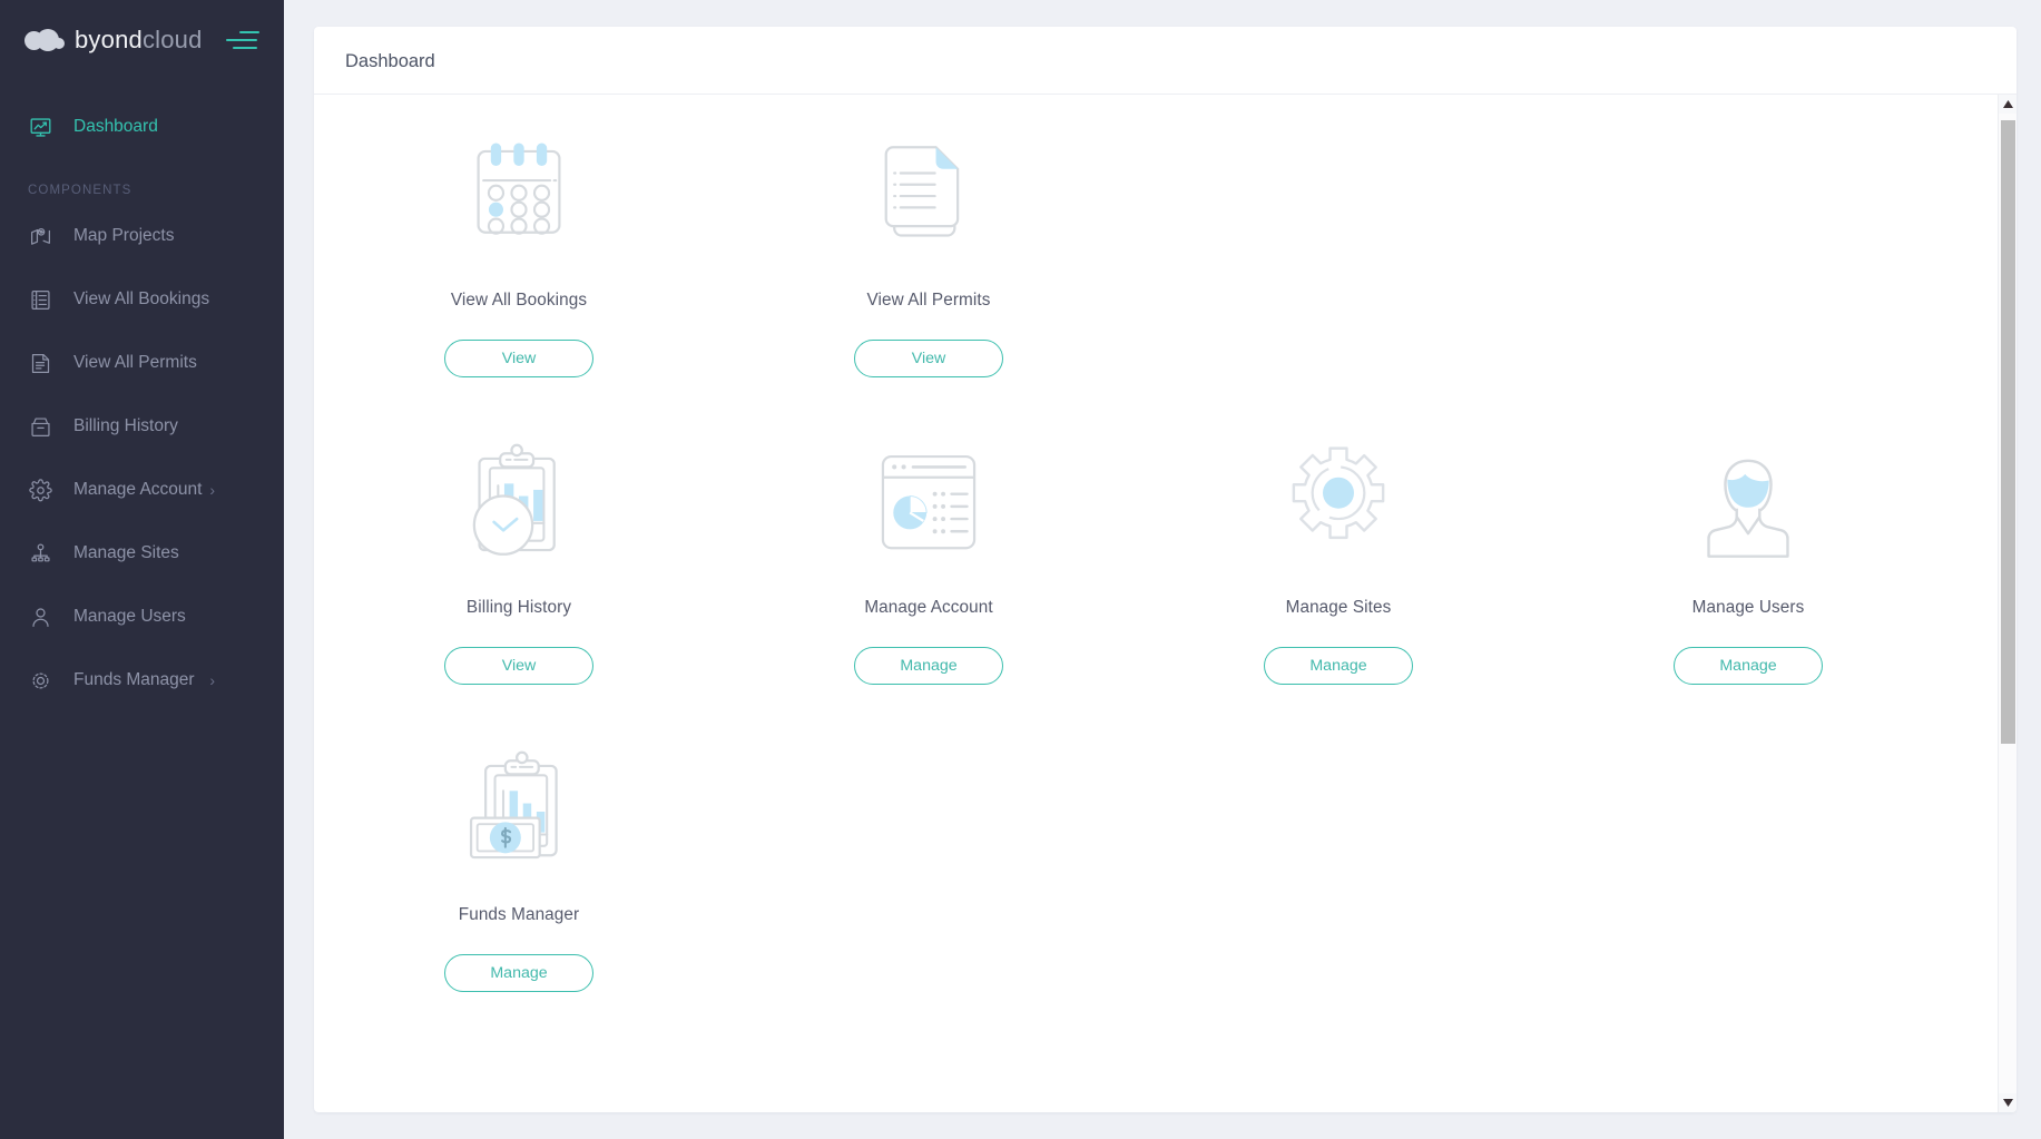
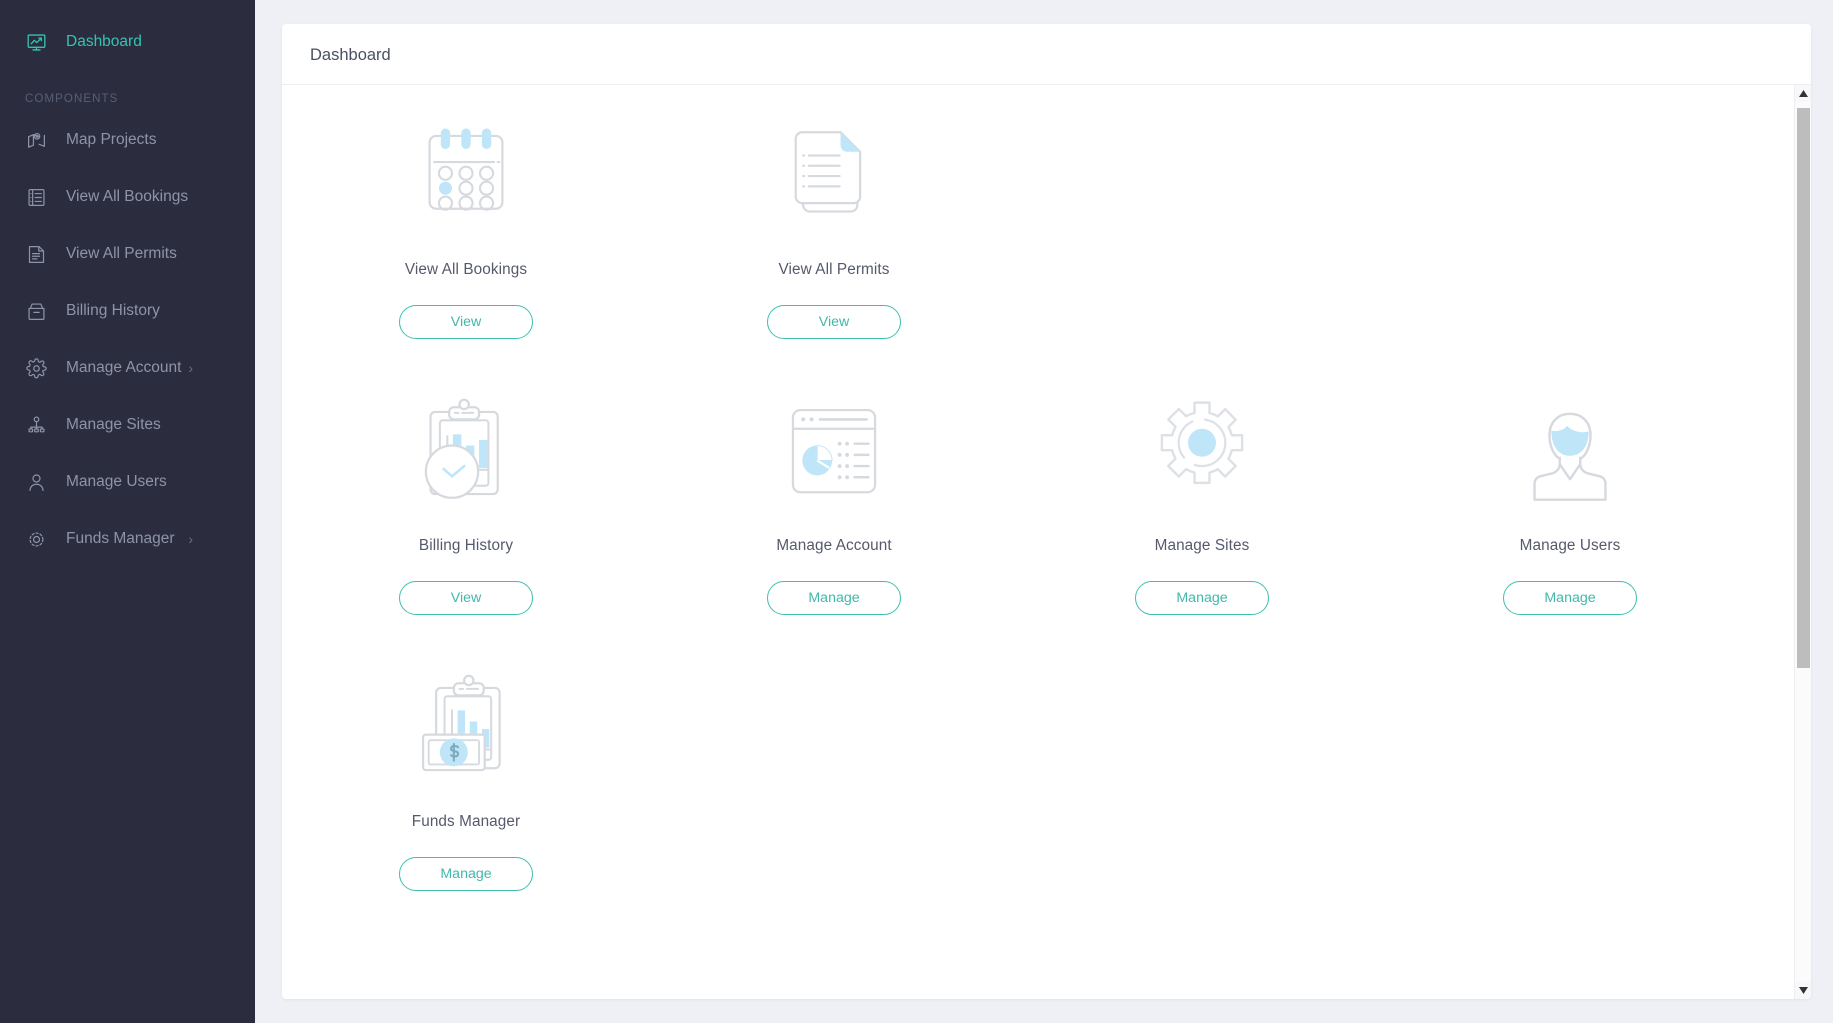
- byondcloud
  Dashboard
  COMPONENTS
  Map Projects
  View All Bookings
  View All Permits
  Billing History
  Manage Account
  ›
  Manage Sites
  Manage Users
  Funds Manager
  ›
  Dashboard
  View All Bookings
  View
  View All Permits
  View
  Billing History
  View
  Manage Account
  Manage
  Manage Sites
  Manage
  Manage Users
  Manage
  Funds Manager
  Manage
